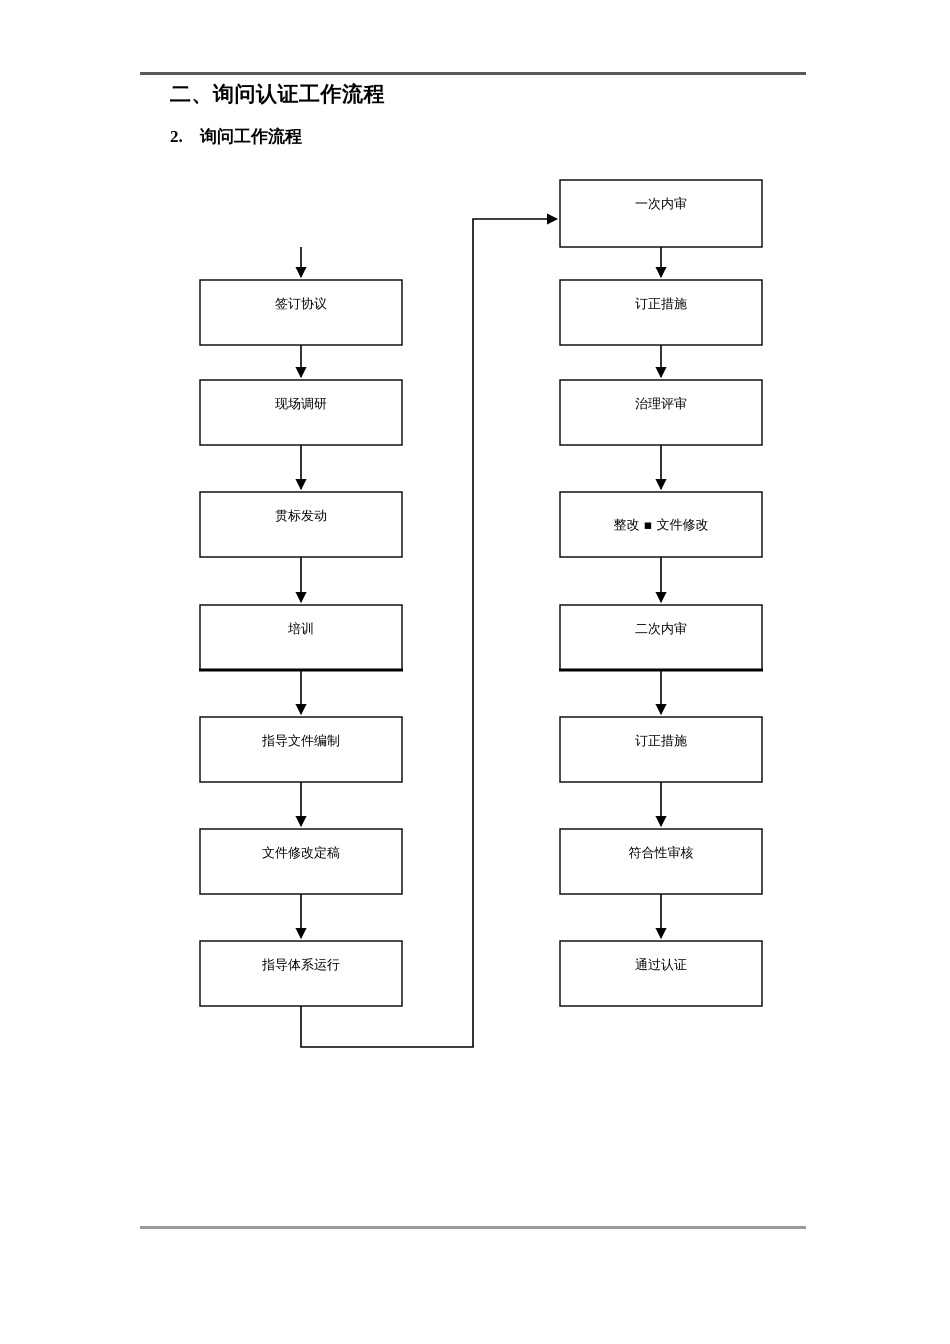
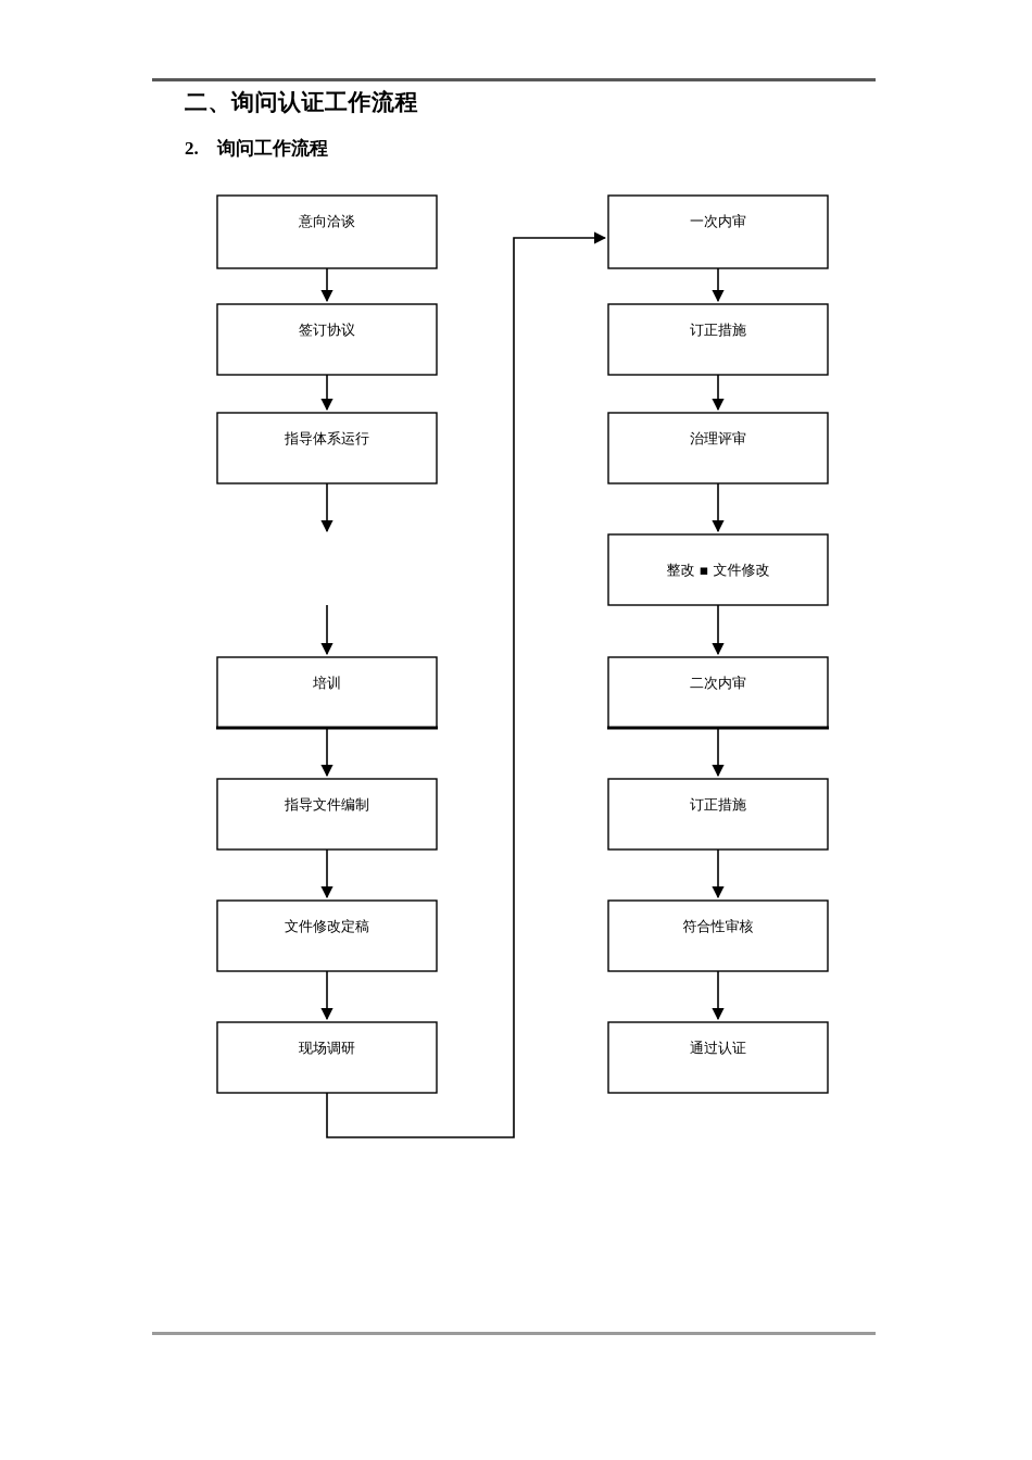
  二、询问认证工作流程
  2. 询问工作流程
+ 意向洽谈
  签订协议
- 现场调研
+ 指导体系运行
- 贯标发动
  培训
  指导文件编制
  文件修改定稿
- 指导体系运行
+ 现场调研
  一次内审
  订正措施
  治理评审
  整改 ▪ 文件修改
  二次内审
  订正措施
  符合性审核
  通过认证
